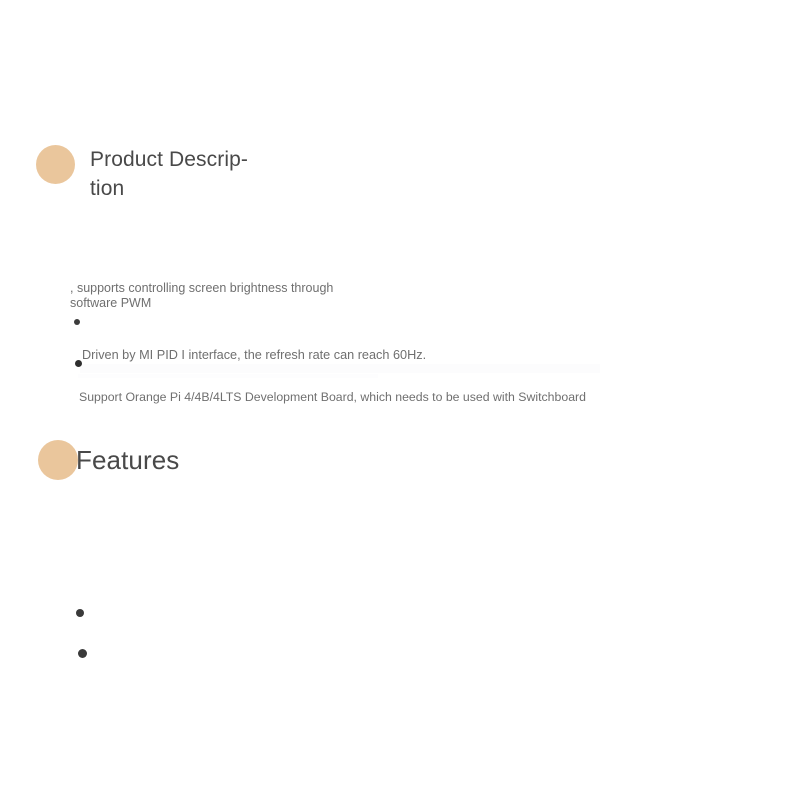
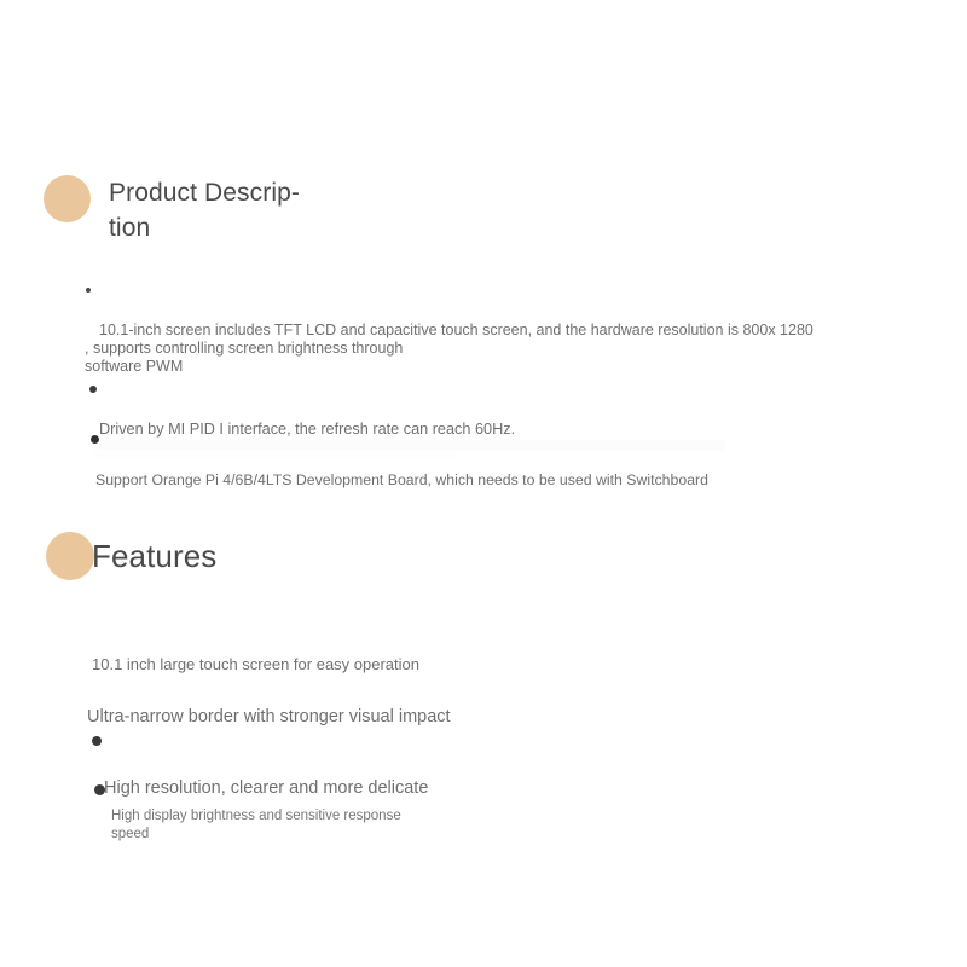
  Product Descrip- tion
+ 10.1-inch screen includes TFT LCD and capacitive touch screen, and the hardware resolution is 800x 1280
  , supports controlling screen brightness through
  software PWM
  Driven by MI PID I interface, the refresh rate can reach 60Hz.
- Support Orange Pi 4/4B/4LTS Development Board, which needs to be used with Switchboard
+ Support Orange Pi 4/6B/4LTS Development Board, which needs to be used with Switchboard
  Features
+ 10.1 inch large touch screen for easy operation
+ Ultra-narrow border with stronger visual impact
+ High resolution, clearer and more delicate
+ High display brightness and sensitive response
+ speed
